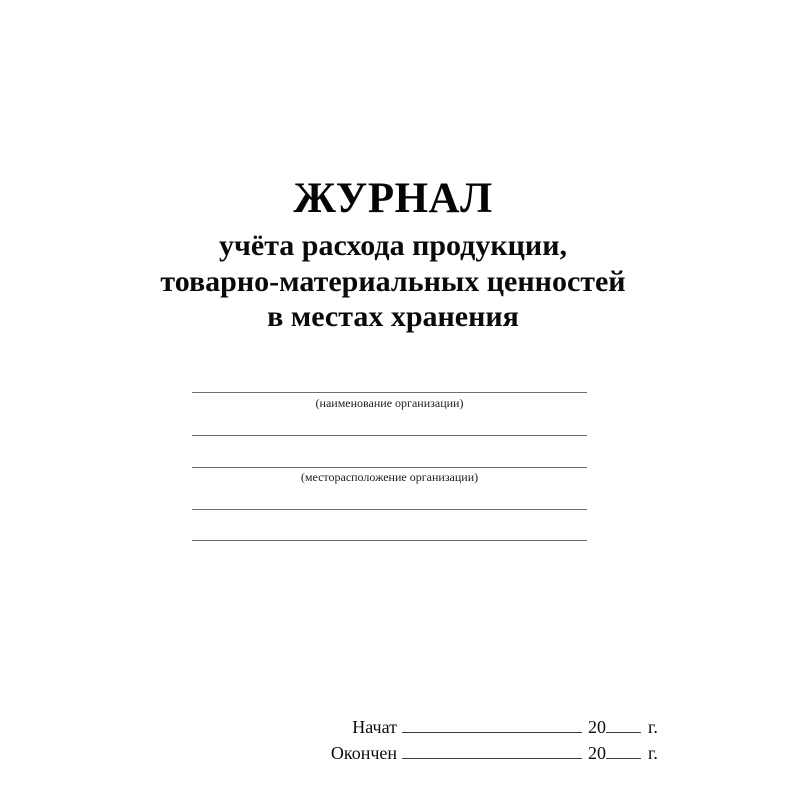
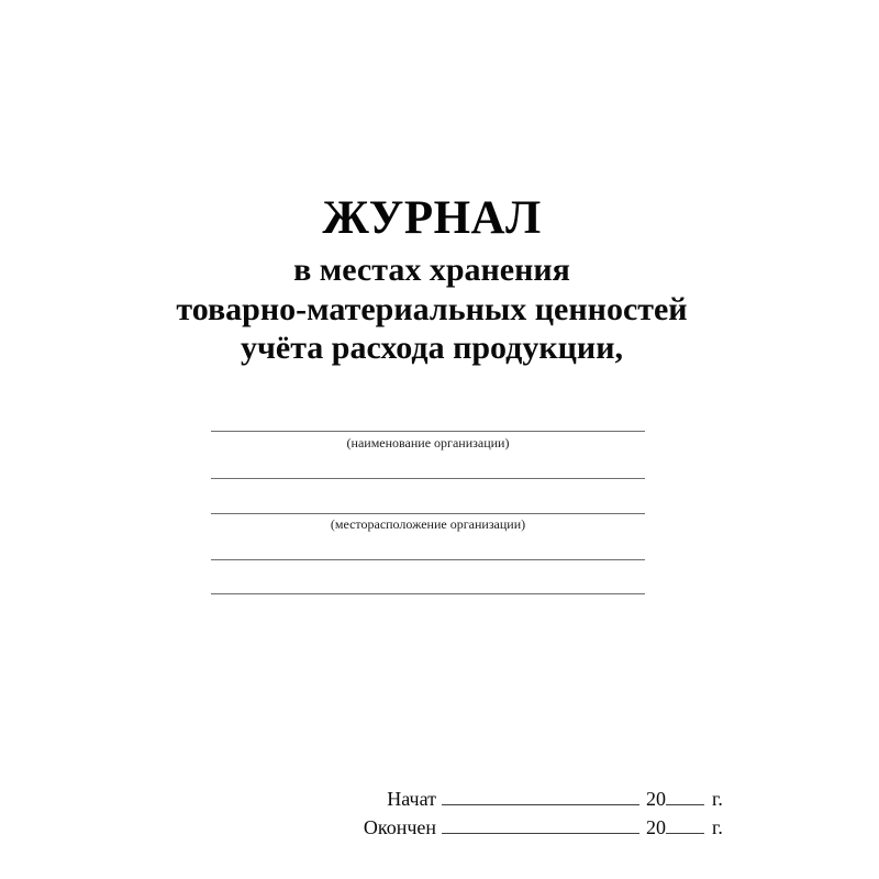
  ЖУРНАЛ
- учёта расхода продукции,
+ в местах хранения
  товарно-материальных ценностей
- в местах хранения
+ учёта расхода продукции,
  (наименование организации)
  (месторасположение организации)
  Начат
  20
  г.
  Окончен
  20
  г.
